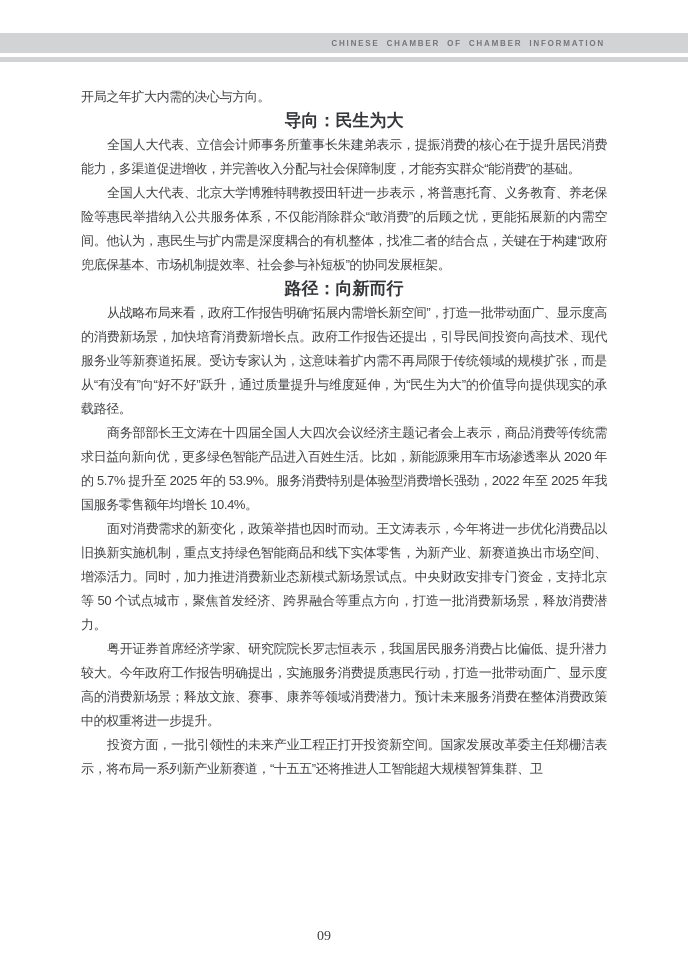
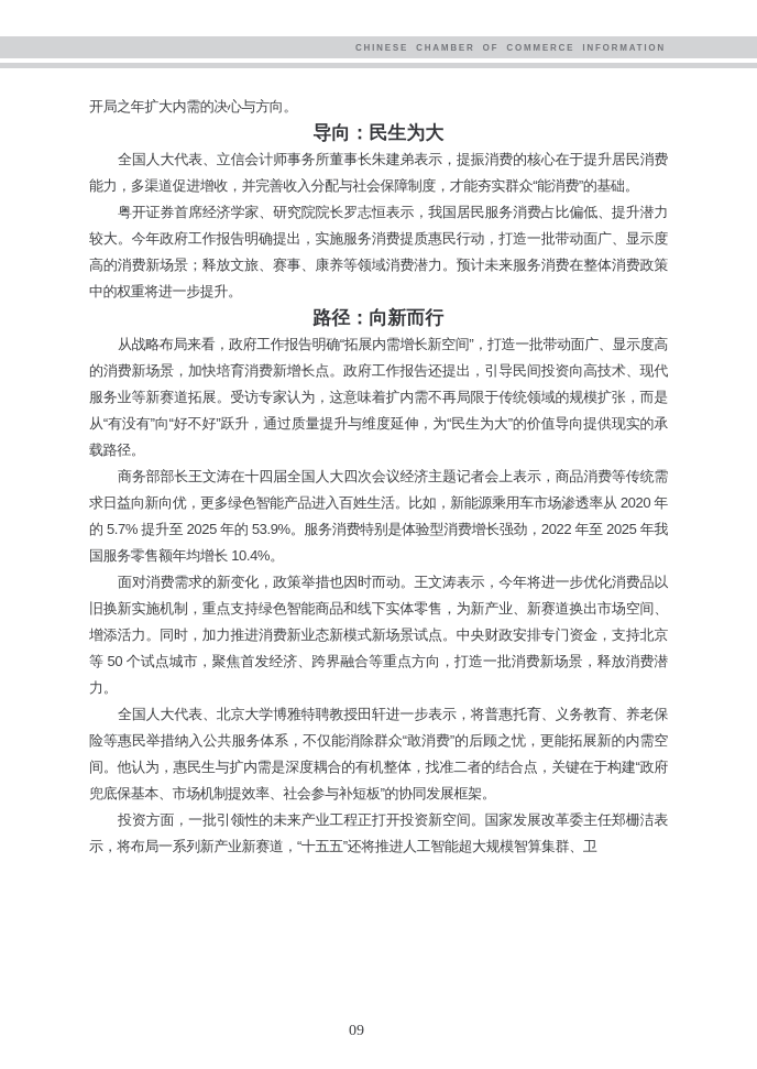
- CHINESE CHAMBER OF CHAMBER INFORMATION
+ CHINESE CHAMBER OF COMMERCE INFORMATION
  开局之年扩大内需的决心与方向。
  导向：民生为大
  全国人大代表、立信会计师事务所董事长朱建弟表示，提振消费的核心在于提升居民消费能力，多渠道促进增收，并完善收入分配与社会保障制度，才能夯实群众“能消费”的基础。
- 全国人大代表、北京大学博雅特聘教授田轩进一步表示，将普惠托育、义务教育、养老保险等惠民举措纳入公共服务体系，不仅能消除群众“敢消费”的后顾之忧，更能拓展新的内需空间。他认为，惠民生与扩内需是深度耦合的有机整体，找准二者的结合点，关键在于构建“政府兜底保基本、市场机制提效率、社会参与补短板”的协同发展框架。
+ 粤开证券首席经济学家、研究院院长罗志恒表示，我国居民服务消费占比偏低、提升潜力较大。今年政府工作报告明确提出，实施服务消费提质惠民行动，打造一批带动面广、显示度高的消费新场景；释放文旅、赛事、康养等领域消费潜力。预计未来服务消费在整体消费政策中的权重将进一步提升。
  路径：向新而行
  从战略布局来看，政府工作报告明确“拓展内需增长新空间”，打造一批带动面广、显示度高的消费新场景，加快培育消费新增长点。政府工作报告还提出，引导民间投资向高技术、现代服务业等新赛道拓展。受访专家认为，这意味着扩内需不再局限于传统领域的规模扩张，而是从“有没有”向“好不好”跃升，通过质量提升与维度延伸，为“民生为大”的价值导向提供现实的承载路径。
  商务部部长王文涛在十四届全国人大四次会议经济主题记者会上表示，商品消费等传统需求日益向新向优，更多绿色智能产品进入百姓生活。比如，新能源乘用车市场渗透率从 2020 年的 5.7% 提升至 2025 年的 53.9%。服务消费特别是体验型消费增长强劲，2022 年至 2025 年我国服务零售额年均增长 10.4%。
  面对消费需求的新变化，政策举措也因时而动。王文涛表示，今年将进一步优化消费品以旧换新实施机制，重点支持绿色智能商品和线下实体零售，为新产业、新赛道换出市场空间、增添活力。同时，加力推进消费新业态新模式新场景试点。中央财政安排专门资金，支持北京等 50 个试点城市，聚焦首发经济、跨界融合等重点方向，打造一批消费新场景，释放消费潜力。
- 粤开证券首席经济学家、研究院院长罗志恒表示，我国居民服务消费占比偏低、提升潜力较大。今年政府工作报告明确提出，实施服务消费提质惠民行动，打造一批带动面广、显示度高的消费新场景；释放文旅、赛事、康养等领域消费潜力。预计未来服务消费在整体消费政策中的权重将进一步提升。
+ 全国人大代表、北京大学博雅特聘教授田轩进一步表示，将普惠托育、义务教育、养老保险等惠民举措纳入公共服务体系，不仅能消除群众“敢消费”的后顾之忧，更能拓展新的内需空间。他认为，惠民生与扩内需是深度耦合的有机整体，找准二者的结合点，关键在于构建“政府兜底保基本、市场机制提效率、社会参与补短板”的协同发展框架。
  投资方面，一批引领性的未来产业工程正打开投资新空间。国家发展改革委主任郑栅洁表示，将布局一系列新产业新赛道，“十五五”还将推进人工智能超大规模智算集群、卫
  09
